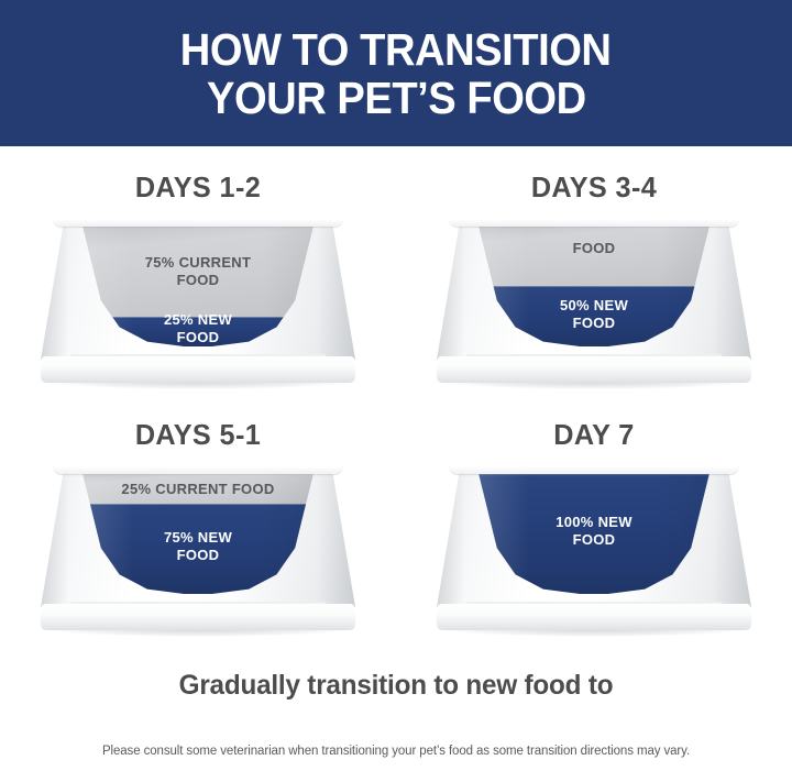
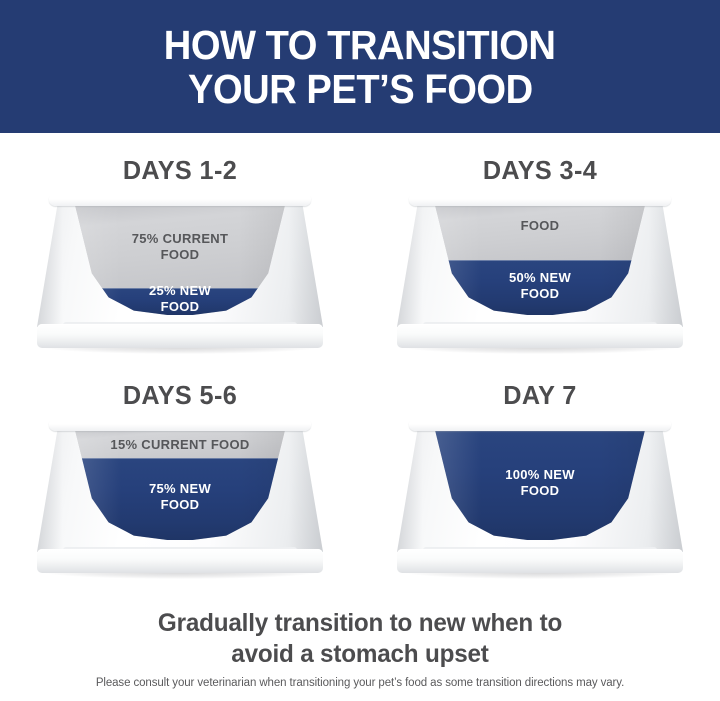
  HOW TO TRANSITION
  YOUR PET’S FOOD
  DAYS 1-2
  75% CURRENT
  FOOD
  25% NEW
  FOOD
  DAYS 3-4
  FOOD
  50% NEW
  FOOD
- DAYS 5-1
+ DAYS 5-6
- 25% CURRENT FOOD
+ 15% CURRENT FOOD
  75% NEW
  FOOD
  DAY 7
  100% NEW
  FOOD
- Gradually transition to new food to
+ Gradually transition to new when to
+ avoid a stomach upset
- Please consult some veterinarian when transitioning your pet’s food as some transition directions may vary.
+ Please consult your veterinarian when transitioning your pet’s food as some transition directions may vary.
